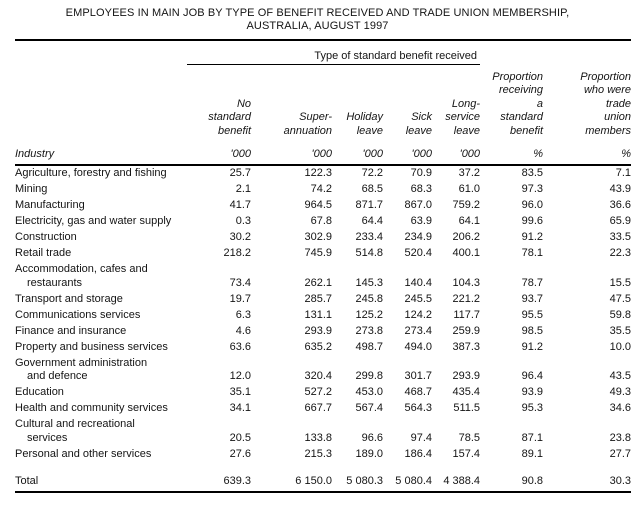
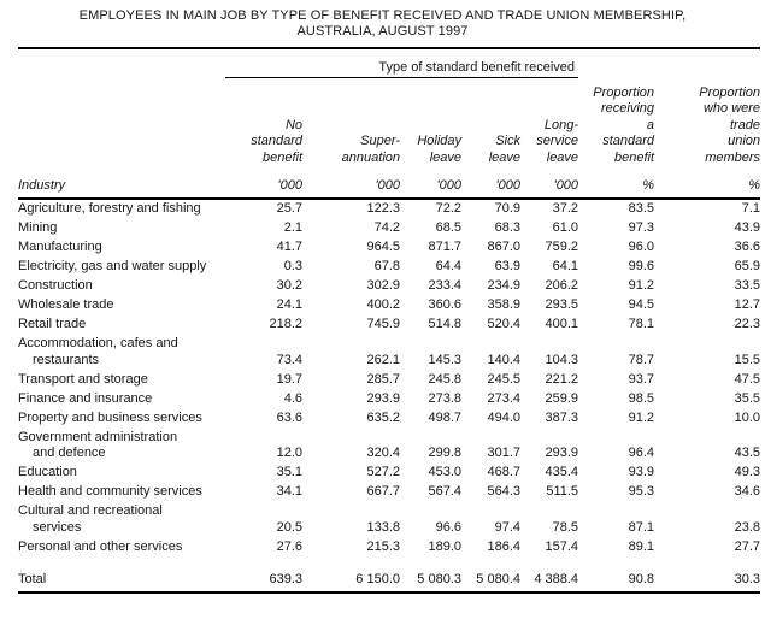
  EMPLOYEES IN MAIN JOB BY TYPE OF BENEFIT RECEIVED AND TRADE UNION MEMBERSHIP,
  AUSTRALIA, AUGUST 1997
  	Type of standard benefit received
  	No standard benefit	Super- annuation	Holiday leave	Sick leave	Long- service leave	Proportion receiving a standard benefit	Proportion who were trade union members
  Industry	'000	'000	'000	'000	'000	%	%
  Agriculture, forestry and fishing	25.7	122.3	72.2	70.9	37.2	83.5	7.1
  Mining	2.1	74.2	68.5	68.3	61.0	97.3	43.9
  Manufacturing	41.7	964.5	871.7	867.0	759.2	96.0	36.6
  Electricity, gas and water supply	0.3	67.8	64.4	63.9	64.1	99.6	65.9
  Construction	30.2	302.9	233.4	234.9	206.2	91.2	33.5
+ Wholesale trade	24.1	400.2	360.6	358.9	293.5	94.5	12.7
  Retail trade	218.2	745.9	514.8	520.4	400.1	78.1	22.3
  Accommodation, cafes and restaurants	73.4	262.1	145.3	140.4	104.3	78.7	15.5
  Transport and storage	19.7	285.7	245.8	245.5	221.2	93.7	47.5
- Communications services	6.3	131.1	125.2	124.2	117.7	95.5	59.8
  Finance and insurance	4.6	293.9	273.8	273.4	259.9	98.5	35.5
  Property and business services	63.6	635.2	498.7	494.0	387.3	91.2	10.0
  Government administration and defence	12.0	320.4	299.8	301.7	293.9	96.4	43.5
  Education	35.1	527.2	453.0	468.7	435.4	93.9	49.3
  Health and community services	34.1	667.7	567.4	564.3	511.5	95.3	34.6
  Cultural and recreational services	20.5	133.8	96.6	97.4	78.5	87.1	23.8
  Personal and other services	27.6	215.3	189.0	186.4	157.4	89.1	27.7
  Total	639.3	6 150.0	5 080.3	5 080.4	4 388.4	90.8	30.3
